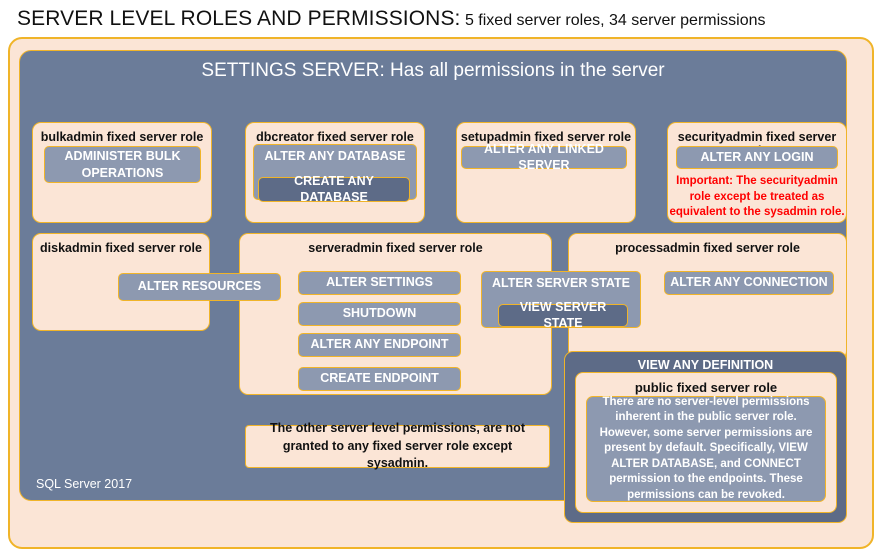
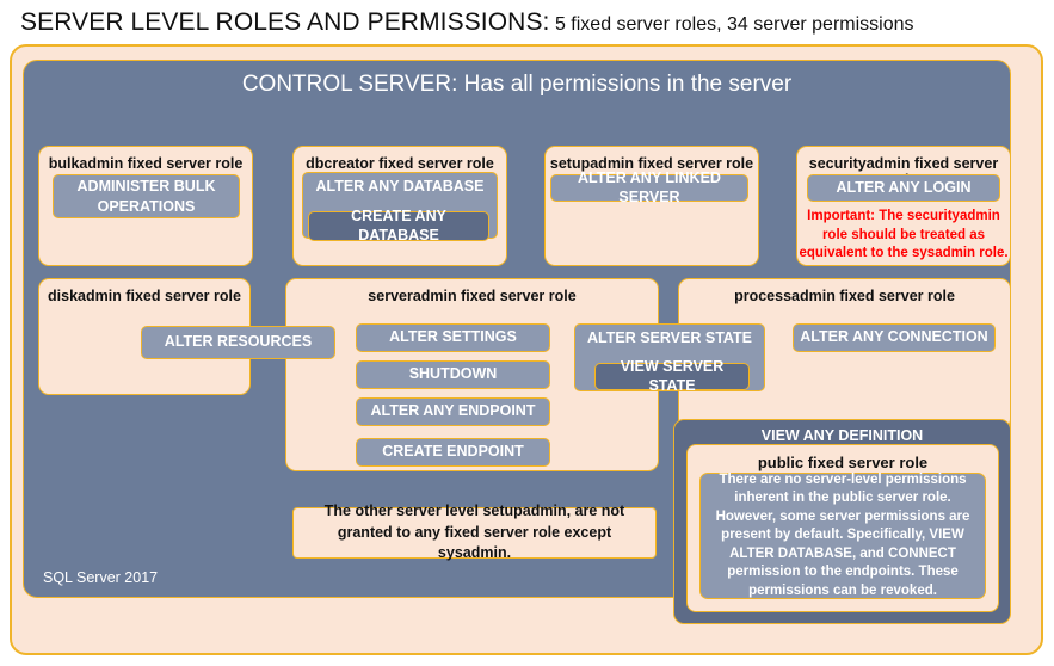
  SERVER LEVEL ROLES AND PERMISSIONS: 5 fixed server roles, 34 server permissions
- SETTINGS SERVER: Has all permissions in the server
+ CONTROL SERVER: Has all permissions in the server
  SQL Server 2017
  bulkadmin fixed server role
  ADMINISTER BULK OPERATIONS
  dbcreator fixed server role
  ALTER ANY DATABASE
  CREATE ANY DATABASE
  setupadmin fixed server role
  ALTER ANY LINKED SERVER
  securityadmin fixed server
  ALTER ANY LOGIN
- Important: The securityadmin role except be treated as equivalent to the sysadmin role.
+ Important: The securityadmin role should be treated as equivalent to the sysadmin role.
  diskadmin fixed server role
  serveradmin fixed server role
  processadmin fixed server role
  ALTER RESOURCES
  ALTER SETTINGS
  SHUTDOWN
  ALTER ANY ENDPOINT
  CREATE ENDPOINT
  ALTER SERVER STATE
  VIEW SERVER STATE
  ALTER ANY CONNECTION
  VIEW ANY DEFINITION
  public fixed server role
  There are no server-level permissions inherent in the public server role. However, some server permissions are present by default. Specifically, VIEW ALTER DATABASE, and CONNECT permission to the endpoints. These permissions can be revoked.
- The other server level permissions, are not granted to any fixed server role except sysadmin.
+ The other server level setupadmin, are not granted to any fixed server role except sysadmin.
